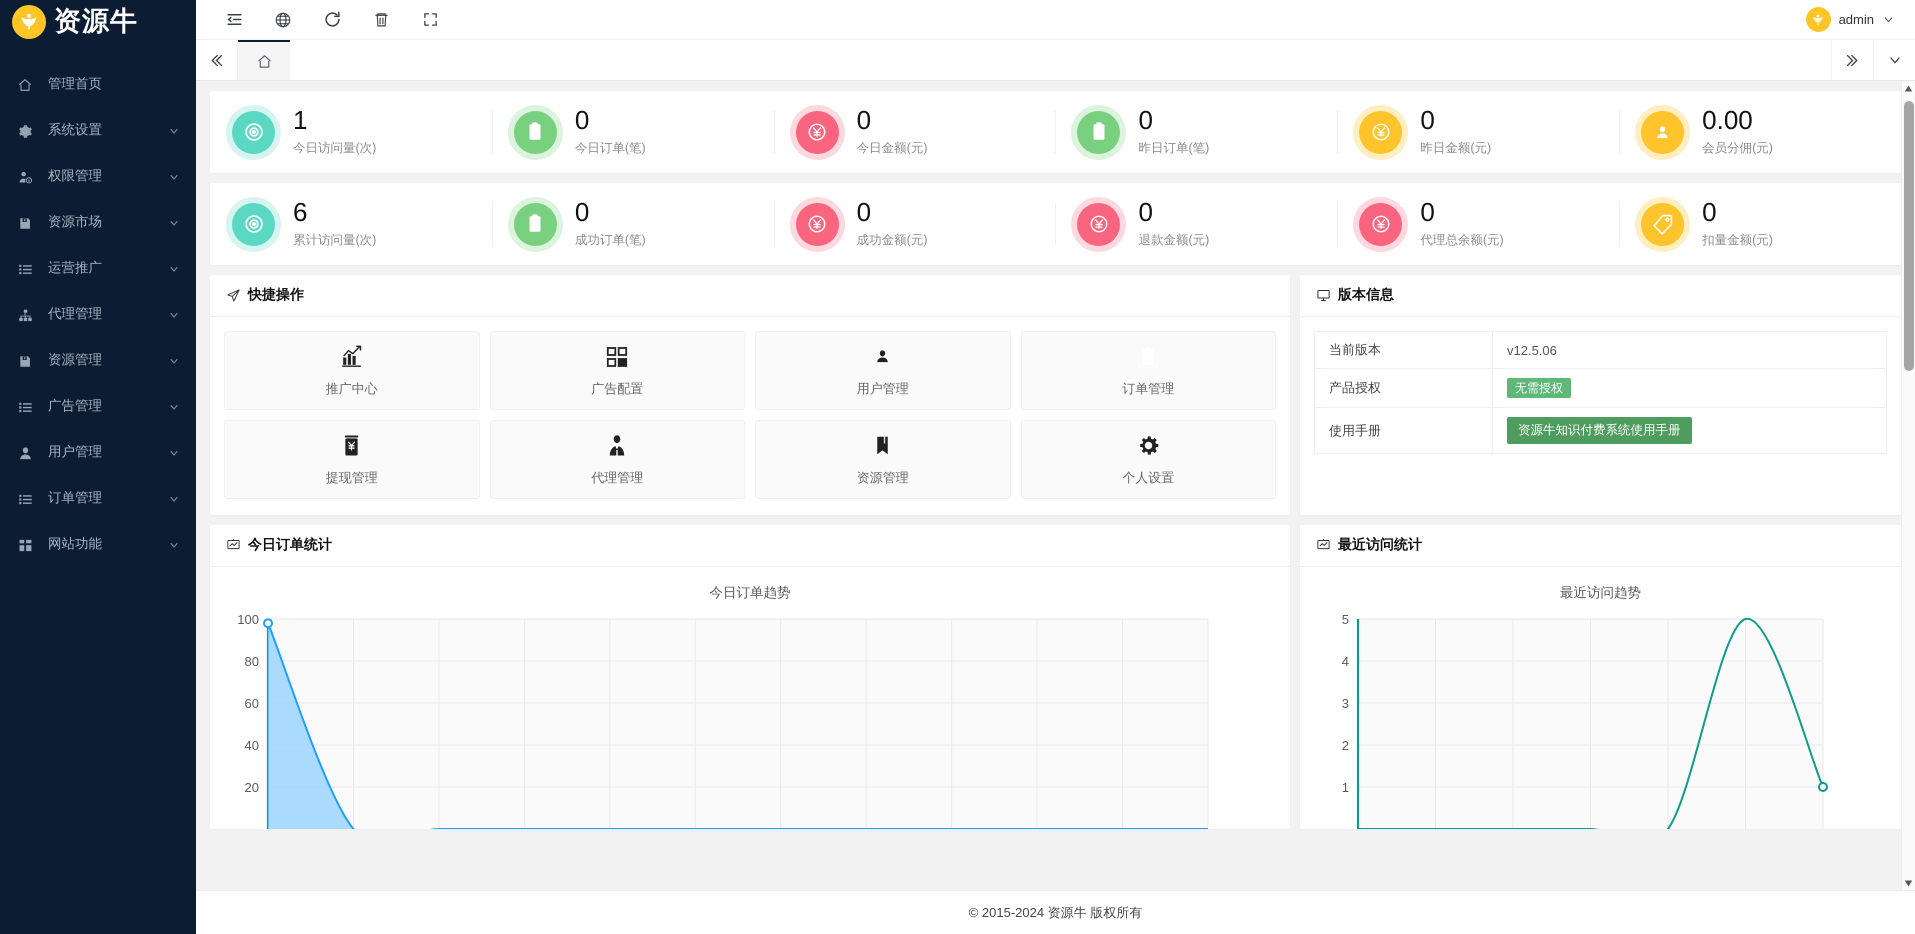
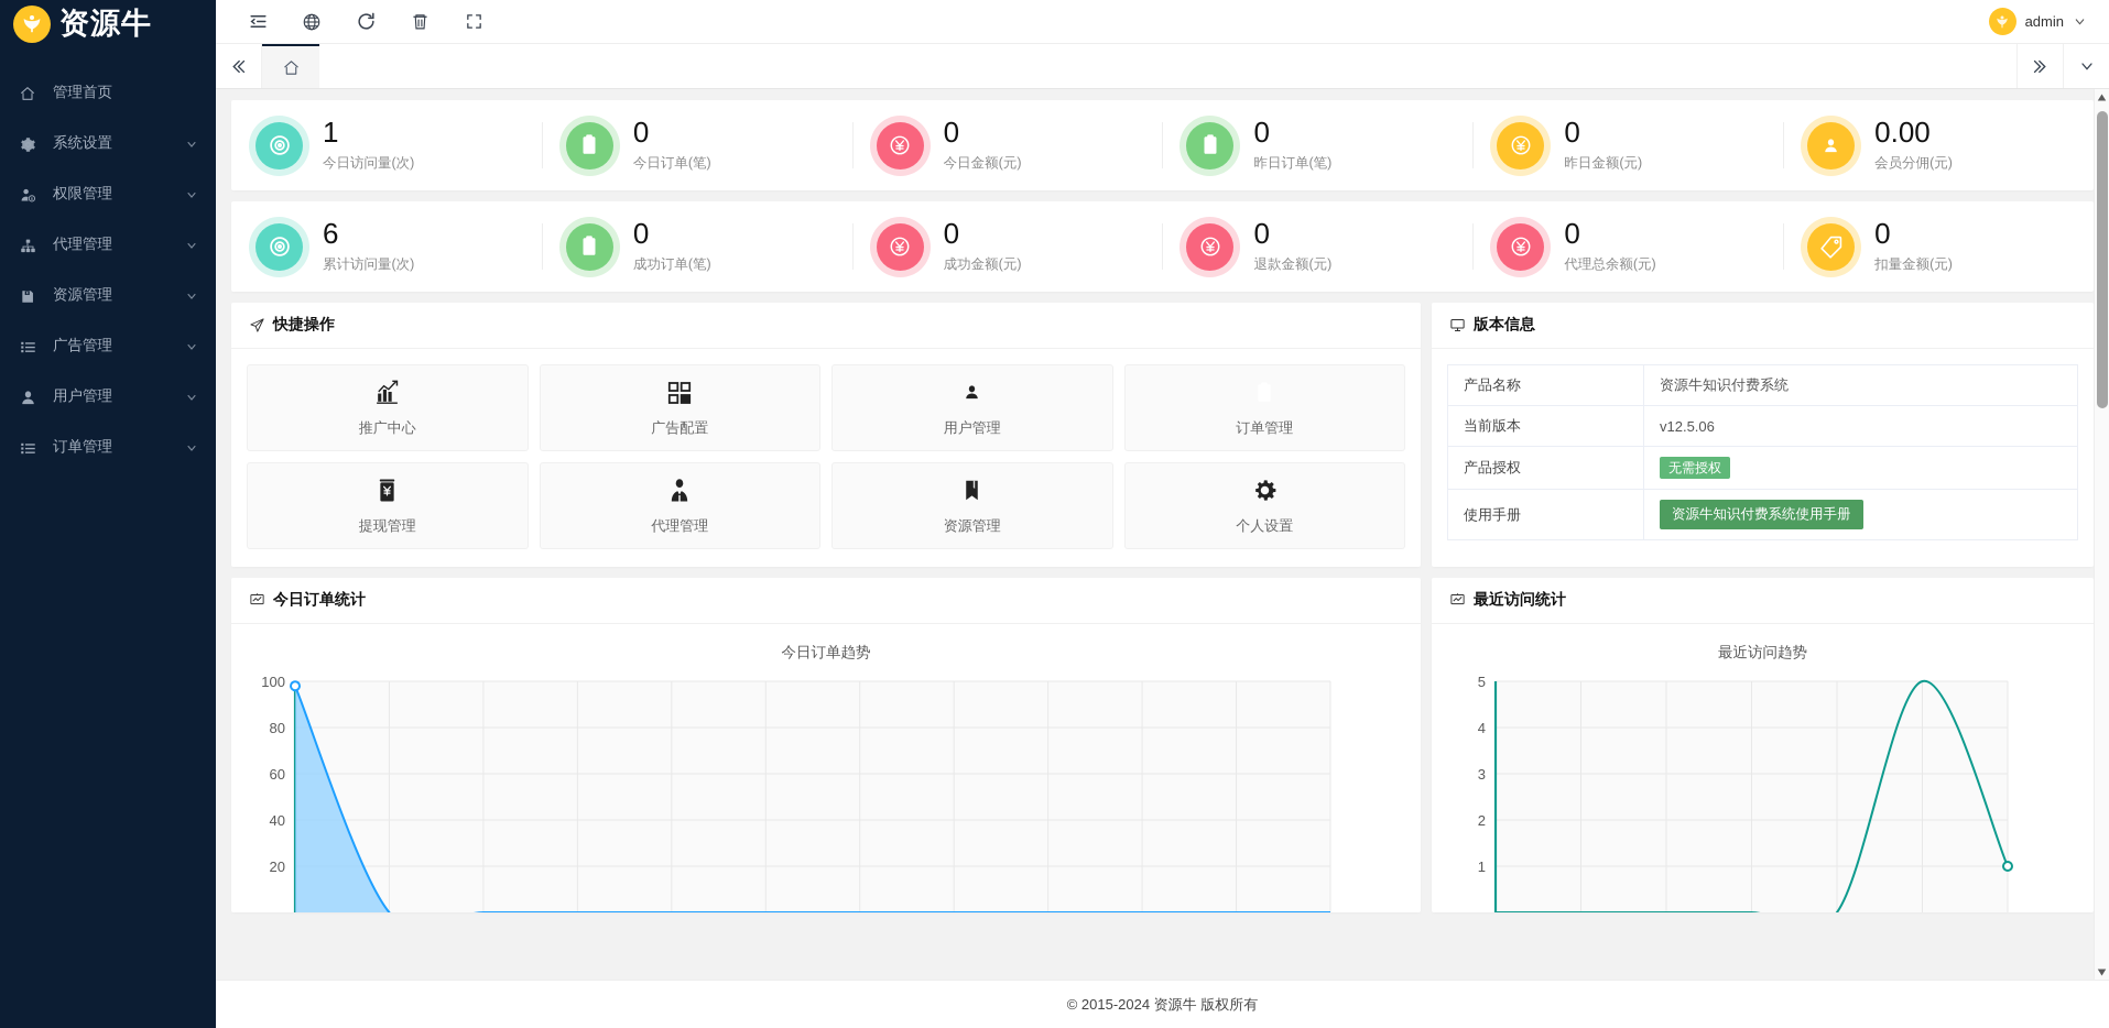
  资源牛
  管理首页
  系统设置
  权限管理
- 资源市场
- 运营推广
  代理管理
  资源管理
  广告管理
  用户管理
  订单管理
- 网站功能
  admin
  1
  今日访问量(次)
  0
  今日订单(笔)
  0
  今日金额(元)
  0
  昨日订单(笔)
  0
  昨日金额(元)
  0.00
  会员分佣(元)
  6
  累计访问量(次)
  0
  成功订单(笔)
  0
  成功金额(元)
  0
  退款金额(元)
  0
  代理总余额(元)
  0
  扣量金额(元)
  快捷操作
  推广中心
  广告配置
  用户管理
  订单管理
  提现管理
  代理管理
  资源管理
  个人设置
  版本信息
+ 产品名称	资源牛知识付费系统
  当前版本	v12.5.06
  产品授权	无需授权
  使用手册	资源牛知识付费系统使用手册
  今日订单统计
  今日订单趋势
  20
  40
  60
  80
  100
  最近访问统计
  最近访问趋势
  1
  2
  3
  4
  5
  © 2015-2024 资源牛 版权所有
